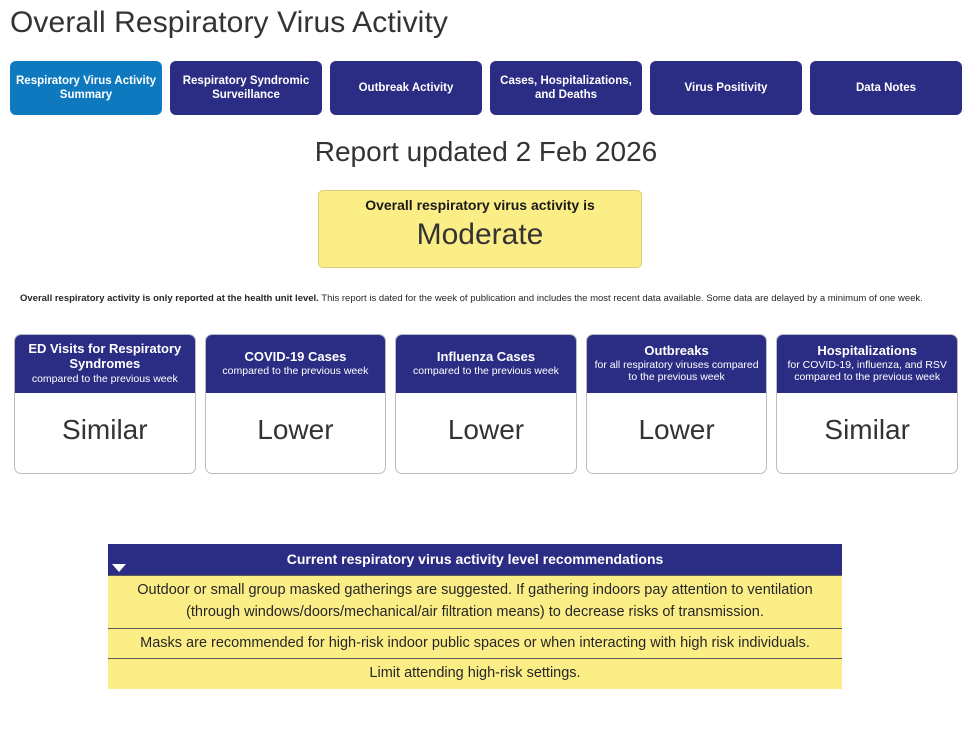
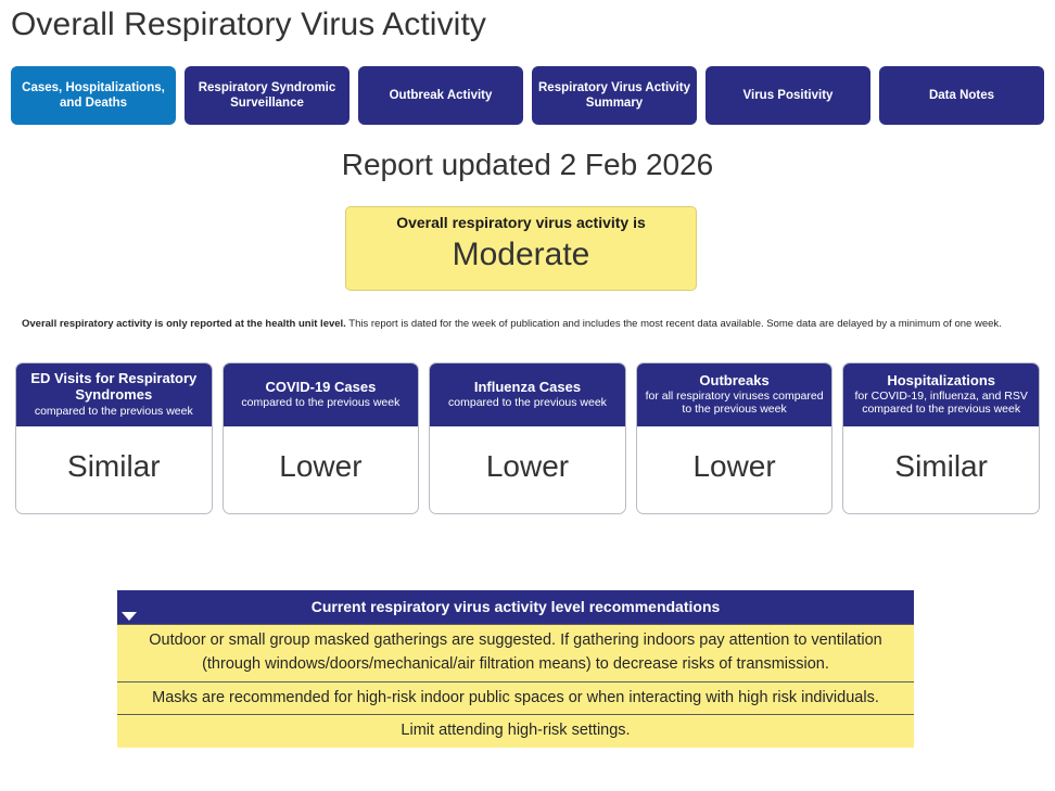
  Overall Respiratory Virus Activity
- Respiratory Virus Activity Summary
+ Cases, Hospitalizations, and Deaths
  Respiratory Syndromic Surveillance
  Outbreak Activity
- Cases, Hospitalizations, and Deaths
+ Respiratory Virus Activity Summary
  Virus Positivity
  Data Notes
  Report updated 2 Feb 2026
  Overall respiratory virus activity is
  Moderate
  Overall respiratory activity is only reported at the health unit level. This report is dated for the week of publication and includes the most recent data available. Some data are delayed by a minimum of one week.
  ED Visits for Respiratory Syndromes
  compared to the previous week
  Similar
  COVID-19 Cases
  compared to the previous week
  Lower
  Influenza Cases
  compared to the previous week
  Lower
  Outbreaks
  for all respiratory viruses compared to the previous week
  Lower
  Hospitalizations
  for COVID-19, influenza, and RSV compared to the previous week
  Similar
  Current respiratory virus activity level recommendations
  Outdoor or small group masked gatherings are suggested. If gathering indoors pay attention to ventilation (through windows/doors/mechanical/air filtration means) to decrease risks of transmission.
  Masks are recommended for high-risk indoor public spaces or when interacting with high risk individuals.
  Limit attending high-risk settings.
